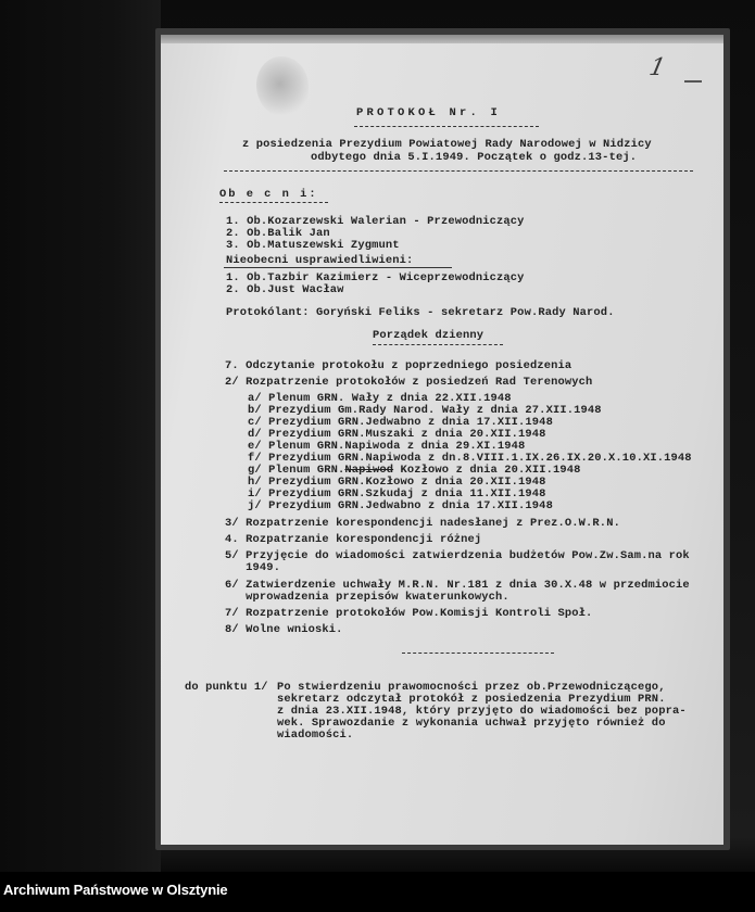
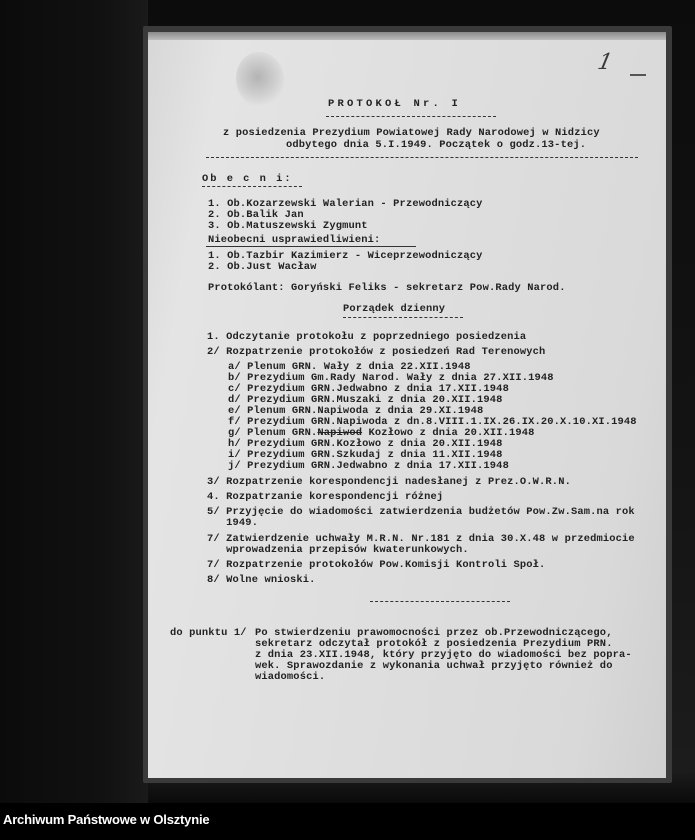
  PROTOKOŁ Nr. I
  z posiedzenia Prezydium Powiatowej Rady Narodowej w Nidzicy
  odbytego dnia 5.I.1949. Początek o godz.13-tej.
  Ob e c n i:
  1. Ob.Kozarzewski Walerian - Przewodniczący
  2. Ob.Balik Jan
  3. Ob.Matuszewski Zygmunt
  Nieobecni usprawiedliwieni:
  1. Ob.Tazbir Kazimierz - Wiceprzewodniczący
  2. Ob.Just Wacław
  Protokólant: Goryński Feliks - sekretarz Pow.Rady Narod.
  Porządek dzienny
- 7. Odczytanie protokołu z poprzedniego posiedzenia
+ 1. Odczytanie protokołu z poprzedniego posiedzenia
  2/ Rozpatrzenie protokołów z posiedzeń Rad Terenowych
  a/ Plenum GRN. Wały z dnia 22.XII.1948
  b/ Prezydium Gm.Rady Narod. Wały z dnia 27.XII.1948
  c/ Prezydium GRN.Jedwabno z dnia 17.XII.1948
  d/ Prezydium GRN.Muszaki z dnia 20.XII.1948
  e/ Plenum GRN.Napiwoda z dnia 29.XI.1948
  f/ Prezydium GRN.Napiwoda z dn.8.VIII.1.IX.26.IX.20.X.10.XI.1948
  g/ Plenum GRN.Napiwod Kozłowo z dnia 20.XII.1948
  h/ Prezydium GRN.Kozłowo z dnia 20.XII.1948
  i/ Prezydium GRN.Szkudaj z dnia 11.XII.1948
  j/ Prezydium GRN.Jedwabno z dnia 17.XII.1948
  3/ Rozpatrzenie korespondencji nadesłanej z Prez.O.W.R.N.
  4. Rozpatrzanie korespondencji różnej
  5/ Przyjęcie do wiadomości zatwierdzenia budżetów Pow.Zw.Sam.na rok
  1949.
- 6/ Zatwierdzenie uchwały M.R.N. Nr.181 z dnia 30.X.48 w przedmiocie
+ 7/ Zatwierdzenie uchwały M.R.N. Nr.181 z dnia 30.X.48 w przedmiocie
  wprowadzenia przepisów kwaterunkowych.
  7/ Rozpatrzenie protokołów Pow.Komisji Kontroli Społ.
  8/ Wolne wnioski.
  do punktu 1/
  Po stwierdzeniu prawomocności przez ob.Przewodniczącego,
  sekretarz odczytał protokół z posiedzenia Prezydium PRN.
  z dnia 23.XII.1948, który przyjęto do wiadomości bez popra-
  wek. Sprawozdanie z wykonania uchwał przyjęto również do
  wiadomości.
  Archiwum Państwowe w Olsztynie
